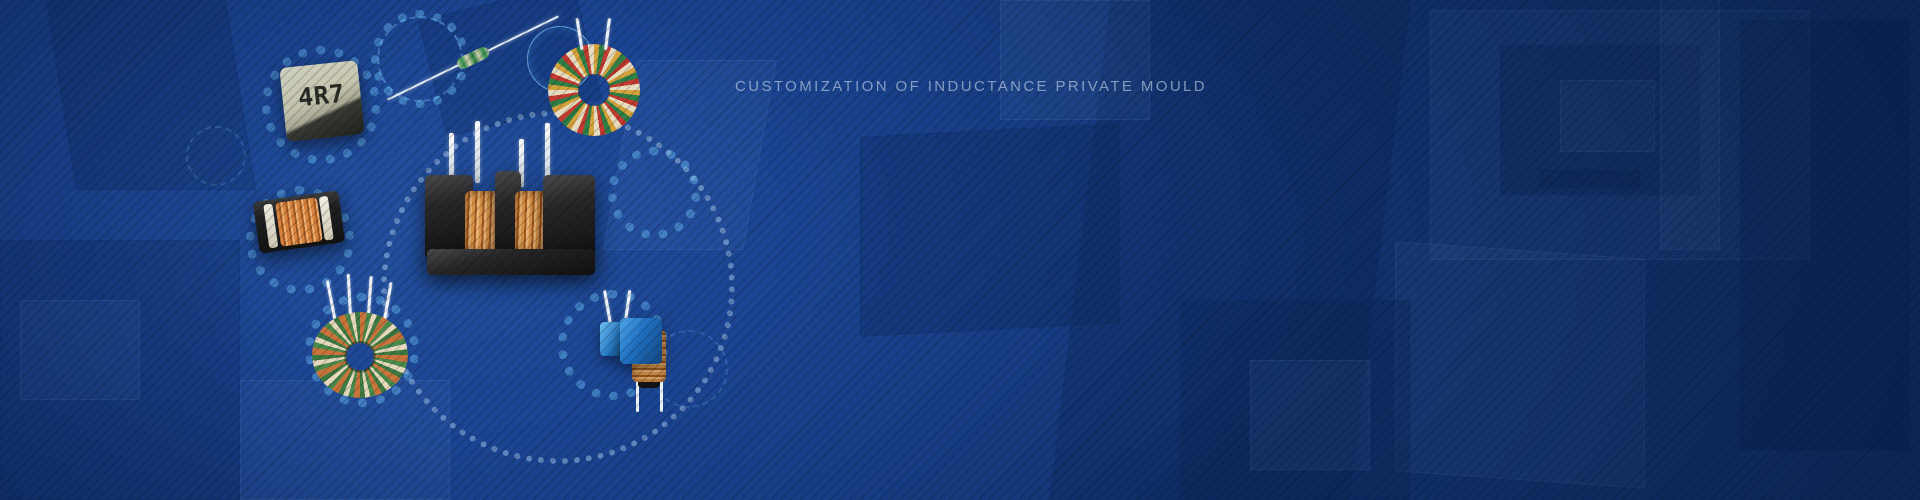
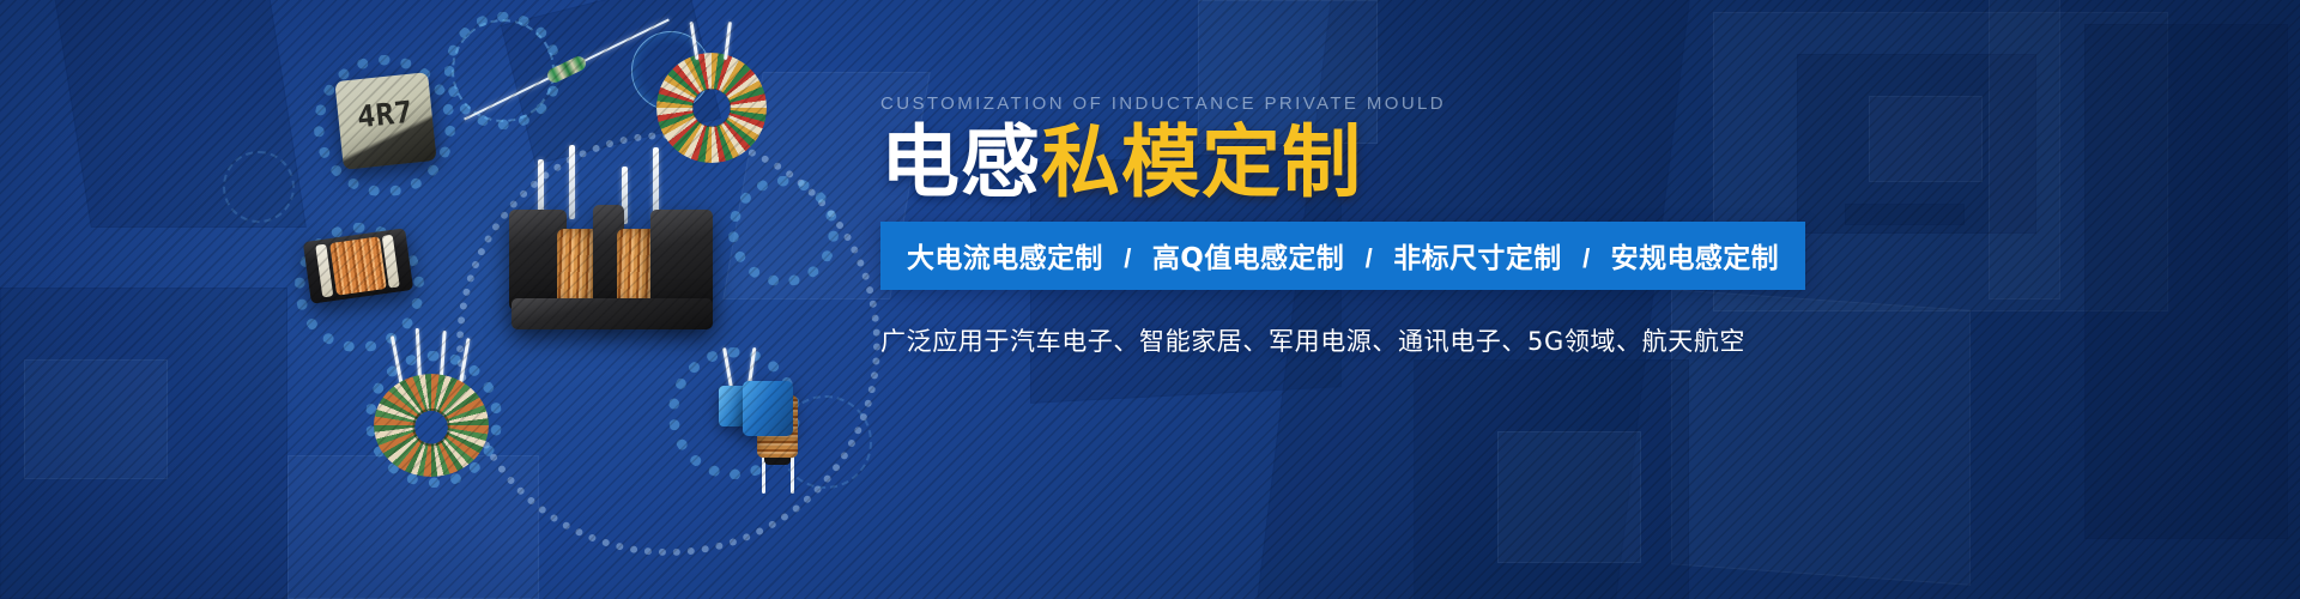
  CUSTOMIZATION OF INDUCTANCE PRIVATE MOULD
+ 电感私模定制
+ 大电流电感定制 / 高Q值电感定制 / 非标尺寸定制 / 安规电感定制
+ 广泛应用于汽车电子、智能家居、军用电源、通讯电子、5G领域、航天航空
